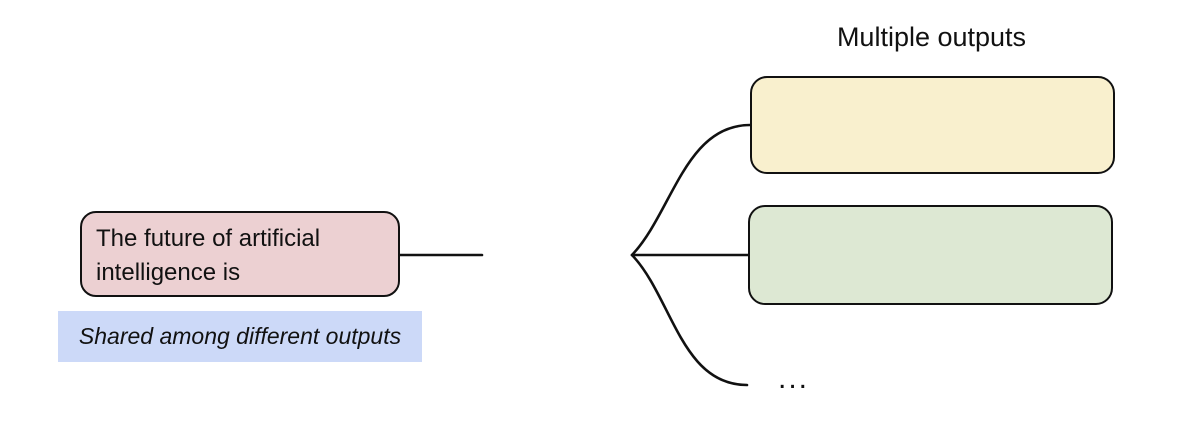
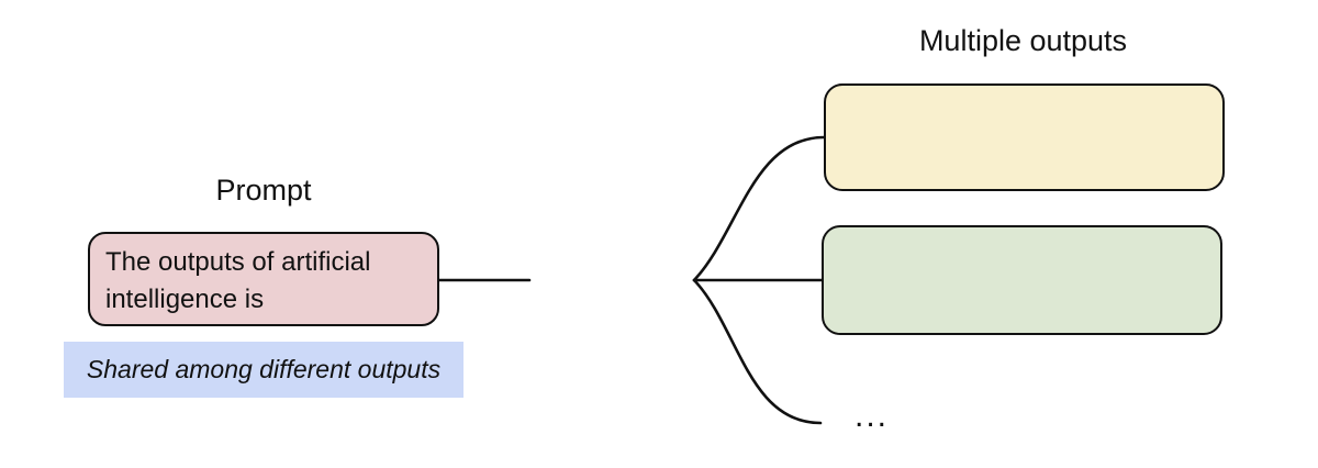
+ Prompt
- The future of artificial intelligence is
+ The outputs of artificial intelligence is
  Shared among different outputs
  Multiple outputs
  ...
